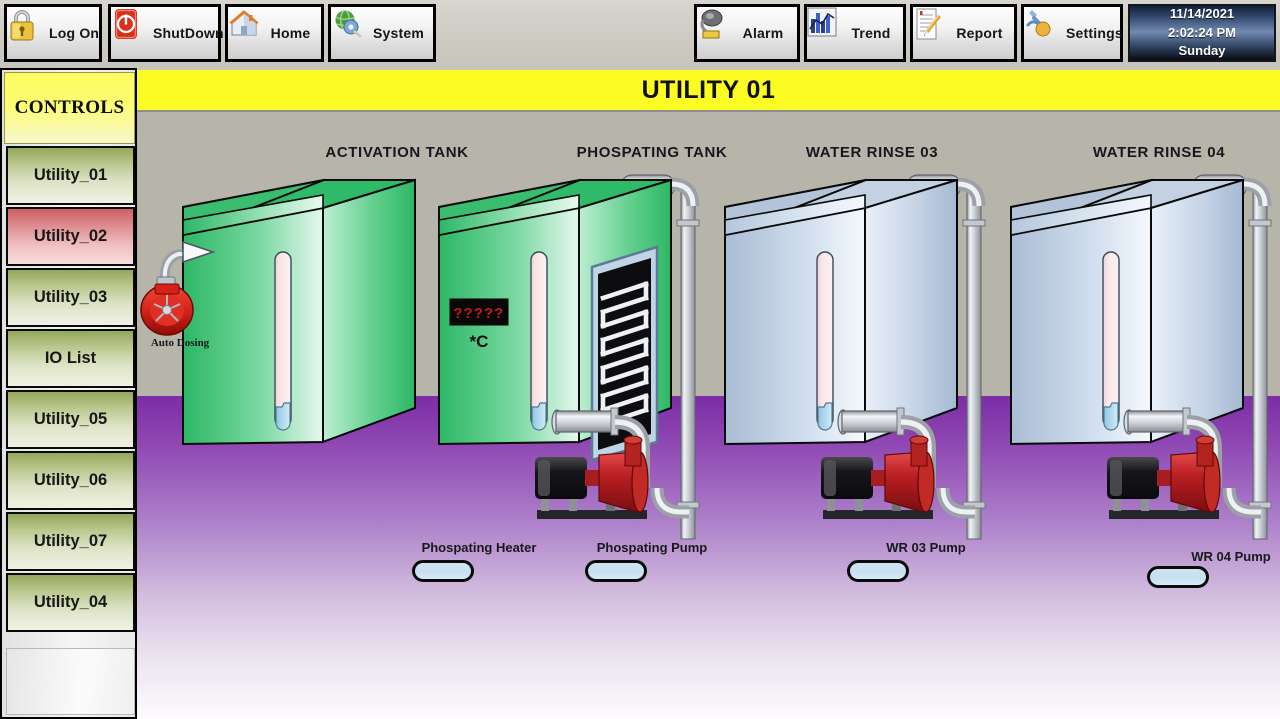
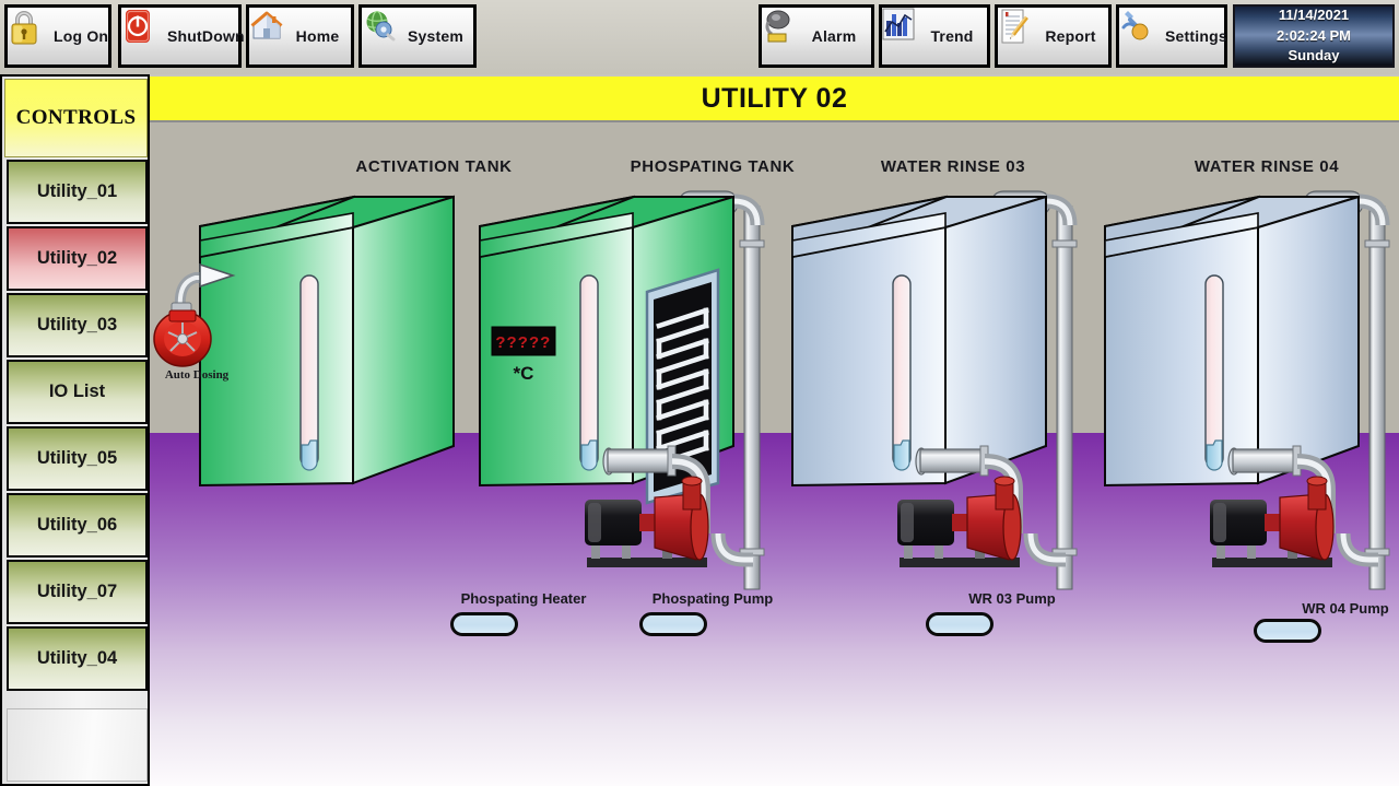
  Log On
  ShutDown
  Home
  System
  Alarm
  Trend
  Report
  Settings
  11/14/2021
  2:02:24 PM
  Sunday
  CONTROLS
  Utility_01
  Utility_02
  Utility_03
  IO List
  Utility_05
  Utility_06
  Utility_07
  Utility_04
- UTILITY 01
+ UTILITY 02
  ?????
  *C
  ACTIVATION TANK
  PHOSPATING TANK
  WATER RINSE 03
  WATER RINSE 04
  Auto Dosing
  Phospating Heater
  Phospating Pump
  WR 03 Pump
  WR 04 Pump
